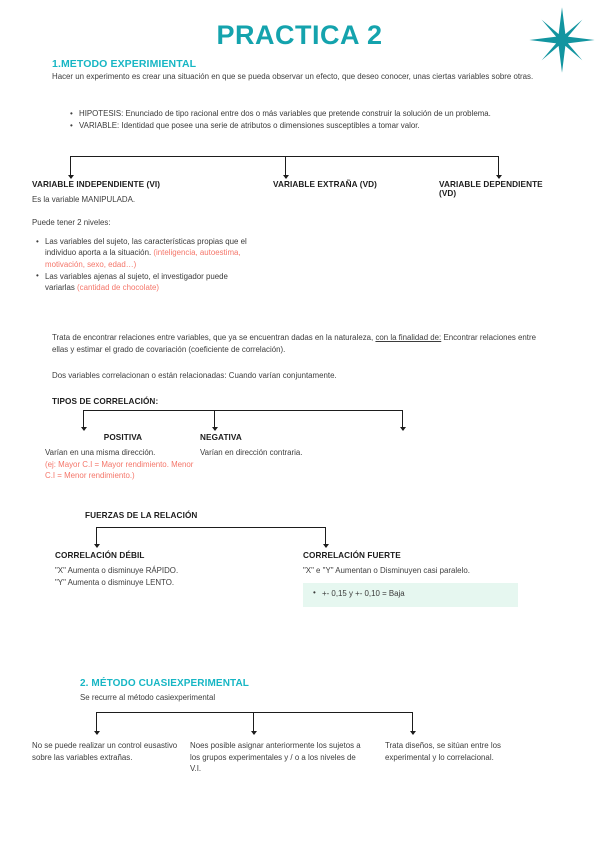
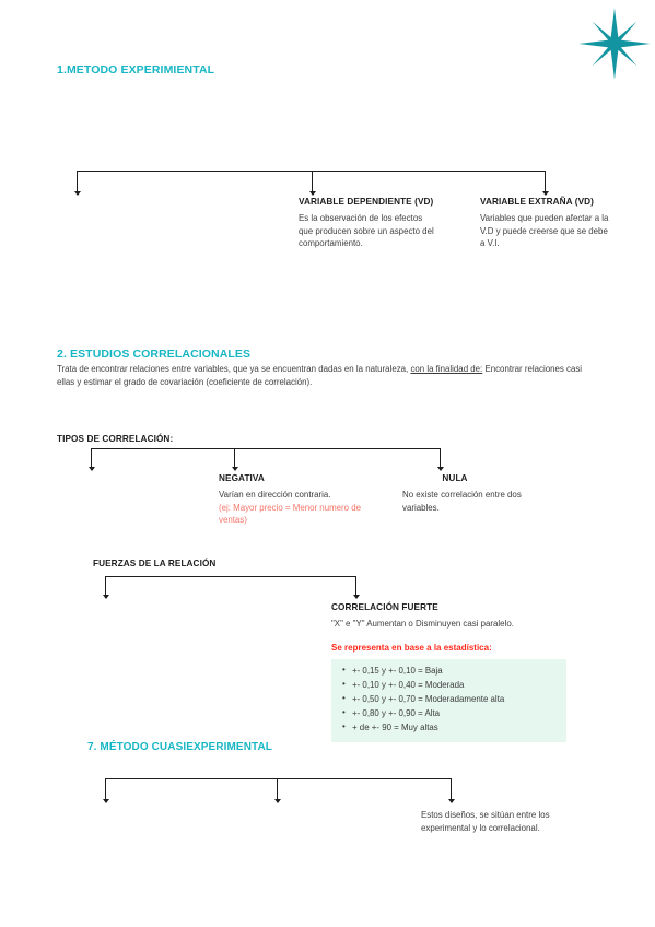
- PRACTICA 2
  1.METODO EXPERIMIENTAL
- Hacer un experimento es crear una situación en que se pueda observar un efecto, que deseo conocer, unas ciertas variables sobre otras.
- HIPOTESIS: Enunciado de tipo racional entre dos o más variables que pretende construir la solución de un problema.
- VARIABLE: Identidad que posee una serie de atributos o dimensiones susceptibles a tomar valor.
- VARIABLE INDEPENDIENTE (VI)
- Es la variable MANIPULADA.
- Puede tener 2 niveles:
- Las variables del sujeto, las características propias que el individuo aporta a la situación. (inteligencia, autoestima, motivación, sexo, edad…)
- Las variables ajenas al sujeto, el investigador puede variarlas (cantidad de chocolate)
- VARIABLE EXTRAÑA (VD)
+ VARIABLE DEPENDIENTE (VD)
+ Es la observación de los efectos que producen sobre un aspecto del comportamiento.
- VARIABLE DEPENDIENTE (VD)
+ VARIABLE EXTRAÑA (VD)
+ Variables que pueden afectar a la V.D y puede creerse que se debe a V.I.
+ 2. ESTUDIOS CORRELACIONALES
- Trata de encontrar relaciones entre variables, que ya se encuentran dadas en la naturaleza, con la finalidad de: Encontrar relaciones entre ellas y estimar el grado de covariación (coeficiente de correlación).
+ Trata de encontrar relaciones entre variables, que ya se encuentran dadas en la naturaleza, con la finalidad de: Encontrar relaciones casi ellas y estimar el grado de covariación (coeficiente de correlación).
- Dos variables correlacionan o están relacionadas: Cuando varían conjuntamente.
  TIPOS DE CORRELACIÓN:
- POSITIVA
- Varían en una misma dirección.
- (ej: Mayor C.I = Mayor rendimiento. Menor C.I = Menor rendimiento.)
  NEGATIVA
  Varían en dirección contraria.
+ (ej: Mayor precio = Menor numero de ventas)
+ NULA
+ No existe correlación entre dos variables.
  FUERZAS DE LA RELACIÓN
- CORRELACIÓN DÉBIL
- "X" Aumenta o disminuye RÁPIDO.
- "Y" Aumenta o disminuye LENTO.
  CORRELACIÓN FUERTE
  "X" e "Y" Aumentan o Disminuyen casi paralelo.
+ Se representa en base a la estadística:
  +- 0,15 y +- 0,10 = Baja
+ +- 0,10 y +- 0,40 = Moderada
+ +- 0,50 y +- 0,70 = Moderadamente alta
+ +- 0,80 y +- 0,90 = Alta
+ + de +- 90 = Muy altas
- 2. MÉTODO CUASIEXPERIMENTAL
+ 7. MÉTODO CUASIEXPERIMENTAL
- Se recurre al método casiexperimental
- No se puede realizar un control eusastivo sobre las variables extrañas.
- Noes posible asignar anteriormente los sujetos a los grupos experimentales y / o a los niveles de V.I.
- Trata diseños, se sitúan entre los experimental y lo correlacional.
+ Estos diseños, se sitúan entre los experimental y lo correlacional.
